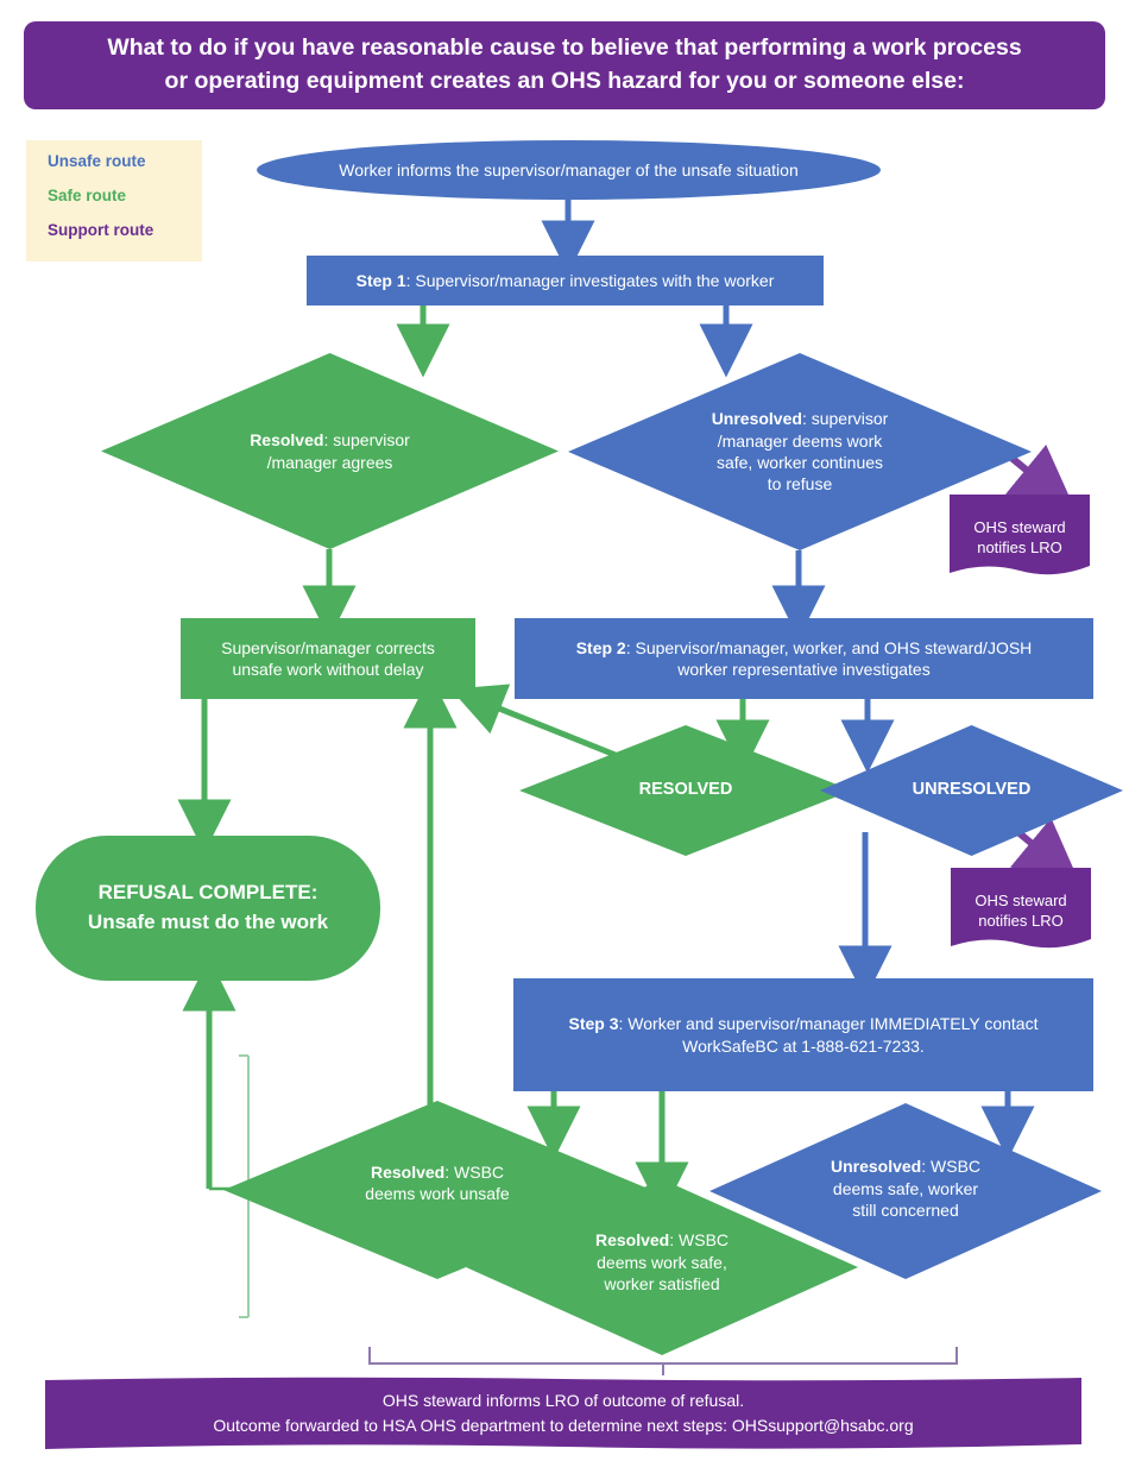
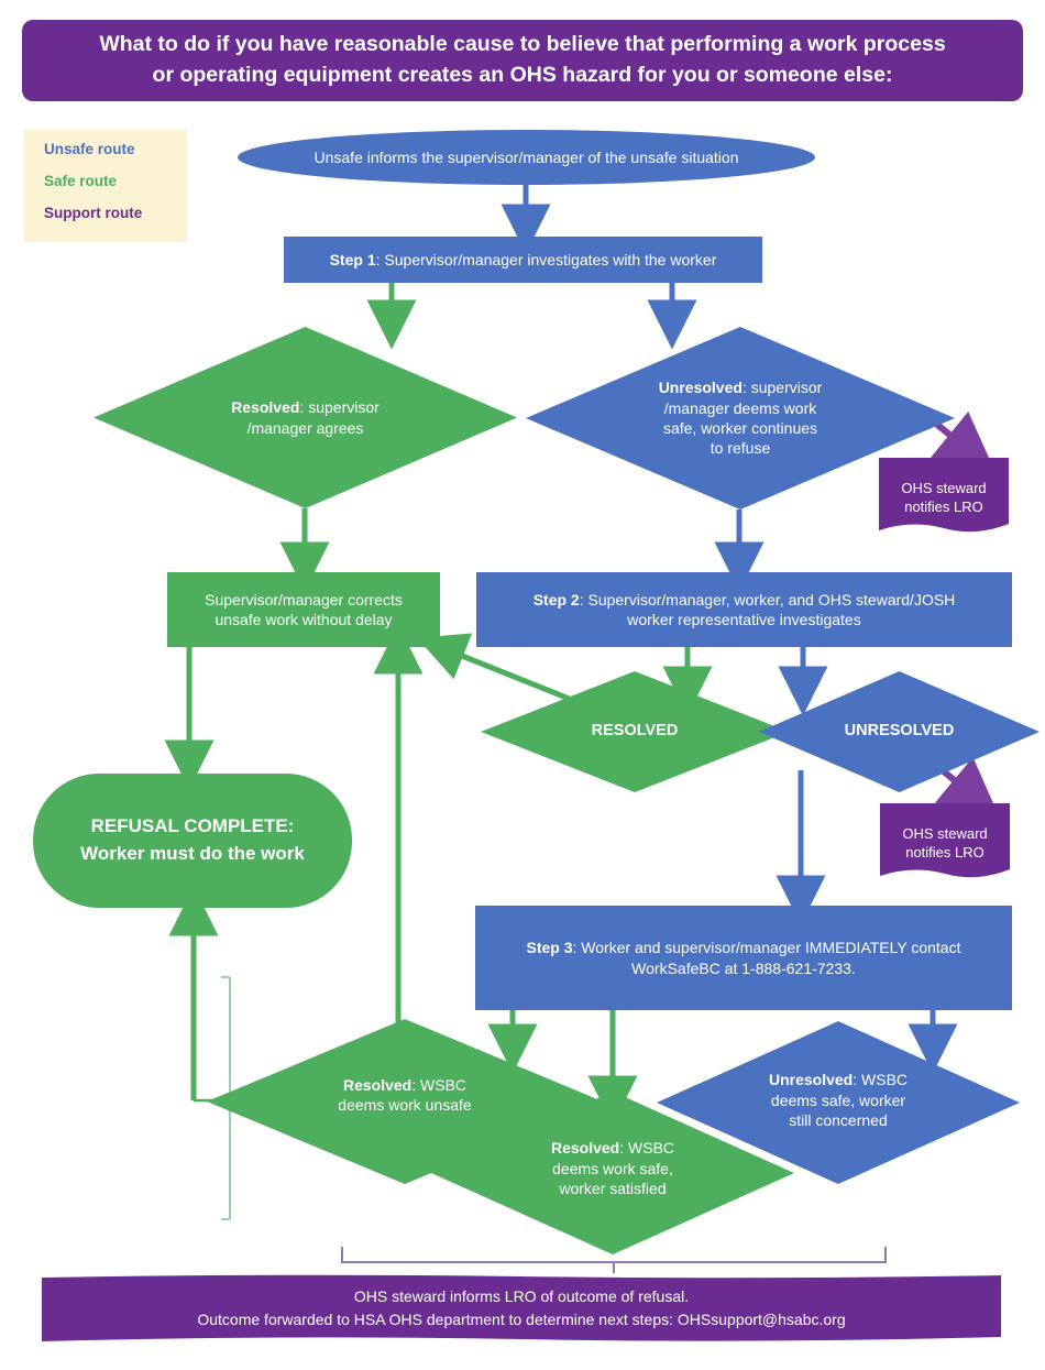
  What to do if you have reasonable cause to believe that performing a work process
  or operating equipment creates an OHS hazard for you or someone else:
  Unsafe route
  Safe route
  Support route
- Worker informs the supervisor/manager of the unsafe situation
+ Unsafe informs the supervisor/manager of the unsafe situation
  Step 1: Supervisor/manager investigates with the worker
  Resolved: supervisor
  /manager agrees
  Unresolved: supervisor
  /manager deems work
  safe, worker continues
  to refuse
  OHS steward
  notifies LRO
  Supervisor/manager corrects
  unsafe work without delay
  Step 2: Supervisor/manager, worker, and OHS steward/JOSH
  worker representative investigates
  RESOLVED
  UNRESOLVED
  OHS steward
  notifies LRO
  REFUSAL COMPLETE:
- Unsafe must do the work
+ Worker must do the work
  Step 3: Worker and supervisor/manager IMMEDIATELY contact
  WorkSafeBC at 1-888-621-7233.
  Resolved: WSBC
  deems work unsafe
  Unresolved: WSBC
  deems safe, worker
  still concerned
  Resolved: WSBC
  deems work safe,
  worker satisfied
  OHS steward informs LRO of outcome of refusal.
  Outcome forwarded to HSA OHS department to determine next steps: OHSsupport@hsabc.org
